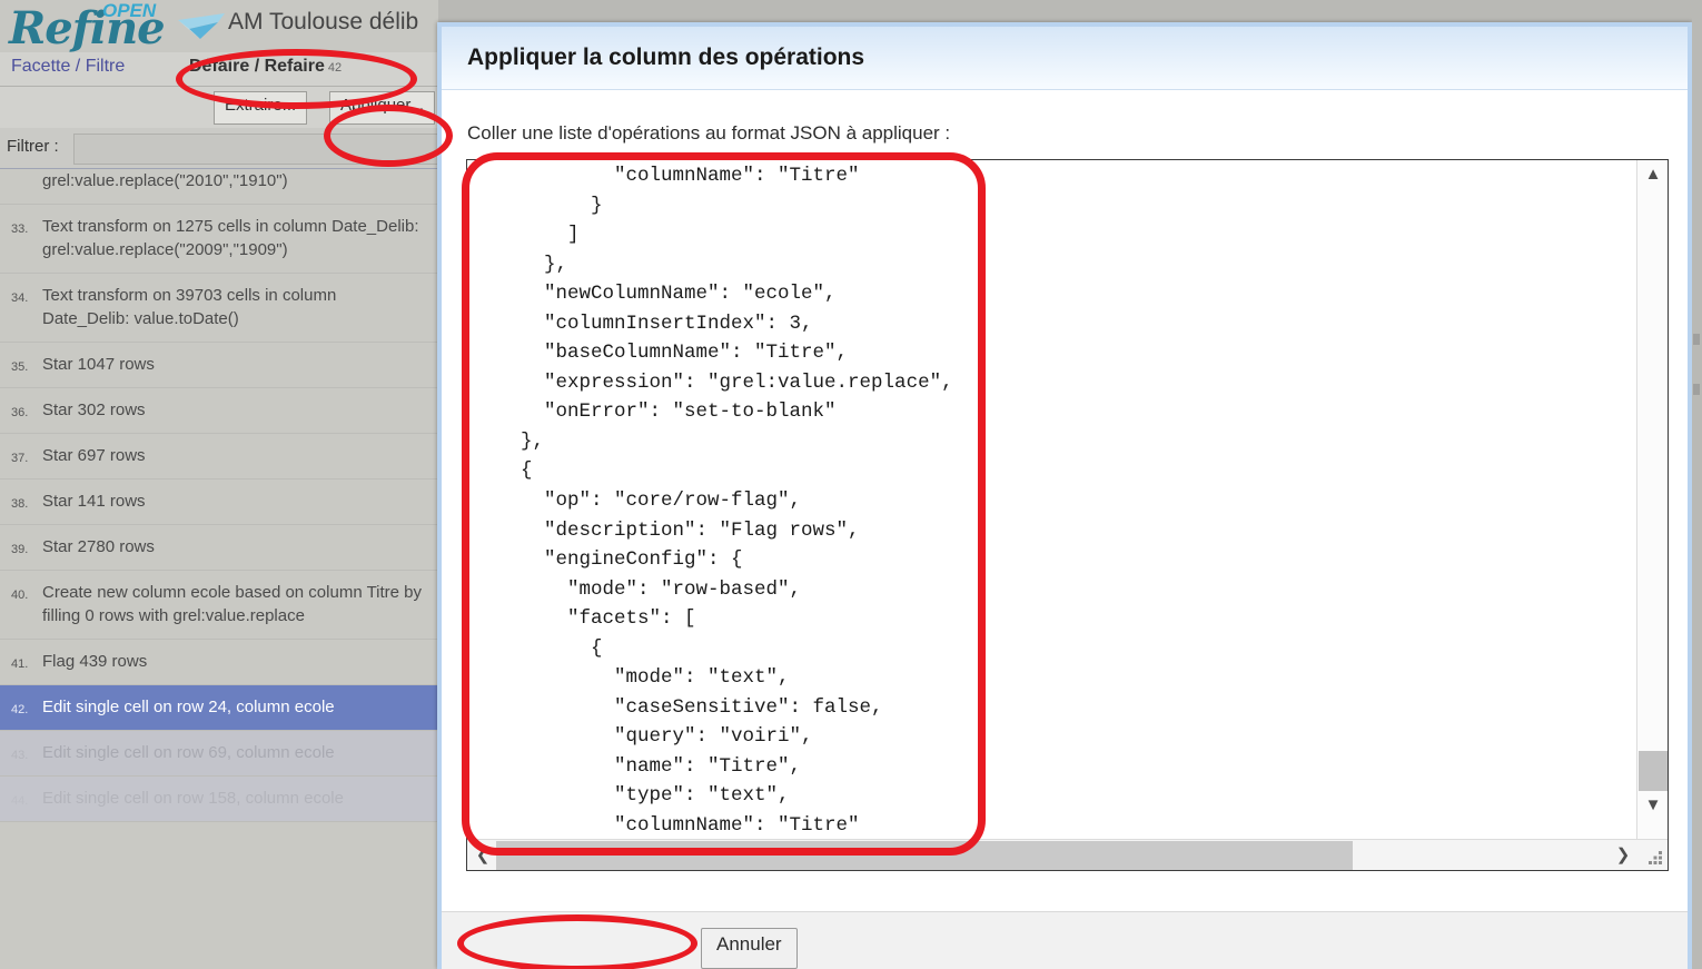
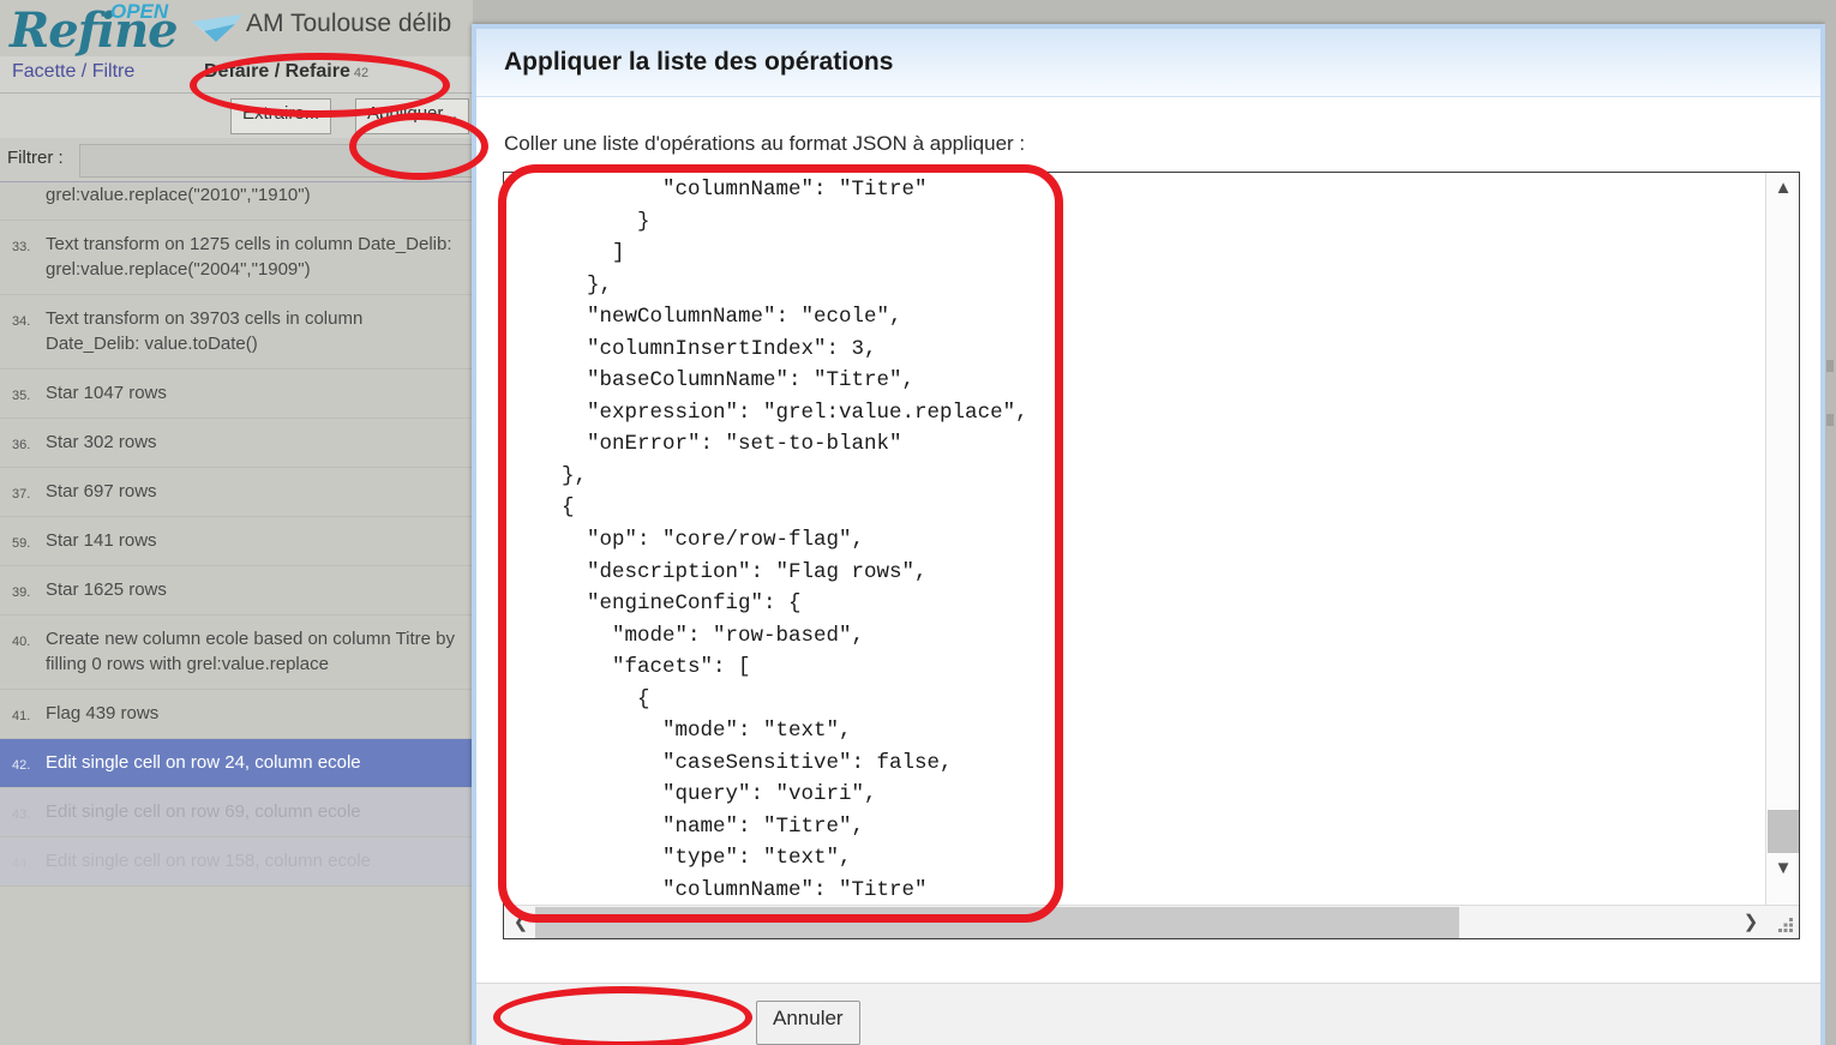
  Refine
  OPEN
  AM Toulouse délib
  Facette / Filtre
  Défaire / Refaire 42
  Extraire...
  Appliquer...
  Filtrer :
  grel:value.replace("2010","1910")
  33.
- Text transform on 1275 cells in column Date_Delib: grel:value.replace("2009","1909")
+ Text transform on 1275 cells in column Date_Delib: grel:value.replace("2004","1909")
  34.
  Text transform on 39703 cells in column Date_Delib: value.toDate()
  35.
  Star 1047 rows
  36.
  Star 302 rows
  37.
  Star 697 rows
- 38.
+ 59.
  Star 141 rows
  39.
- Star 2780 rows
+ Star 1625 rows
  40.
  Create new column ecole based on column Titre by filling 0 rows with grel:value.replace
  41.
  Flag 439 rows
  42.
  Edit single cell on row 24, column ecole
  Edit single cell on row 69, column ecole
- Appliquer la column des opérations
+ Appliquer la liste des opérations
  Coller une liste d'opérations au format JSON à appliquer :
  "columnName": "Titre"
  }
  ]
  },
  "newColumnName": "ecole",
  "columnInsertIndex": 3,
  "baseColumnName": "Titre",
  "expression": "grel:value.replace",
  "onError": "set-to-blank"
  },
  {
  "op": "core/row-flag",
  "description": "Flag rows",
  "engineConfig": {
  "mode": "row-based",
  "facets": [
  {
  "mode": "text",
  "caseSensitive": false,
  "query": "voiri",
  "name": "Titre",
  "type": "text",
  "columnName": "Titre"
  ▲
  ▼
  ❮
  ❯
  Annuler
